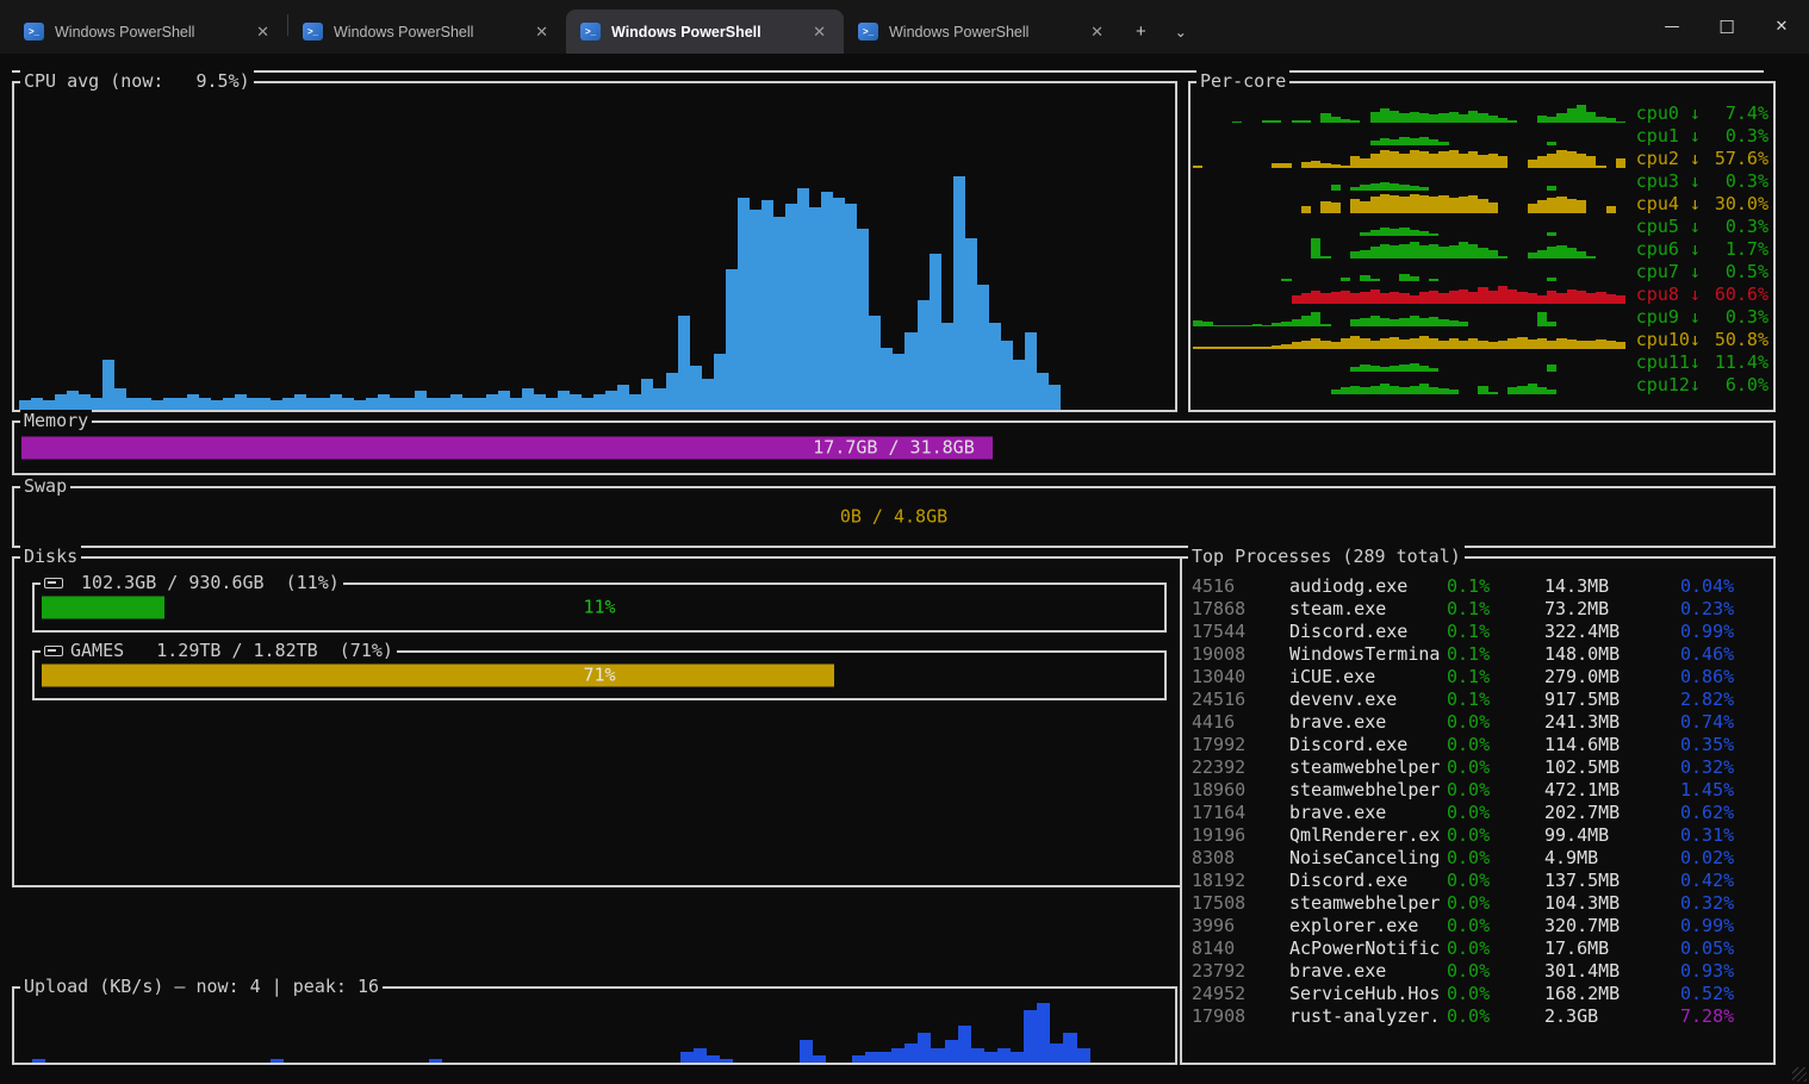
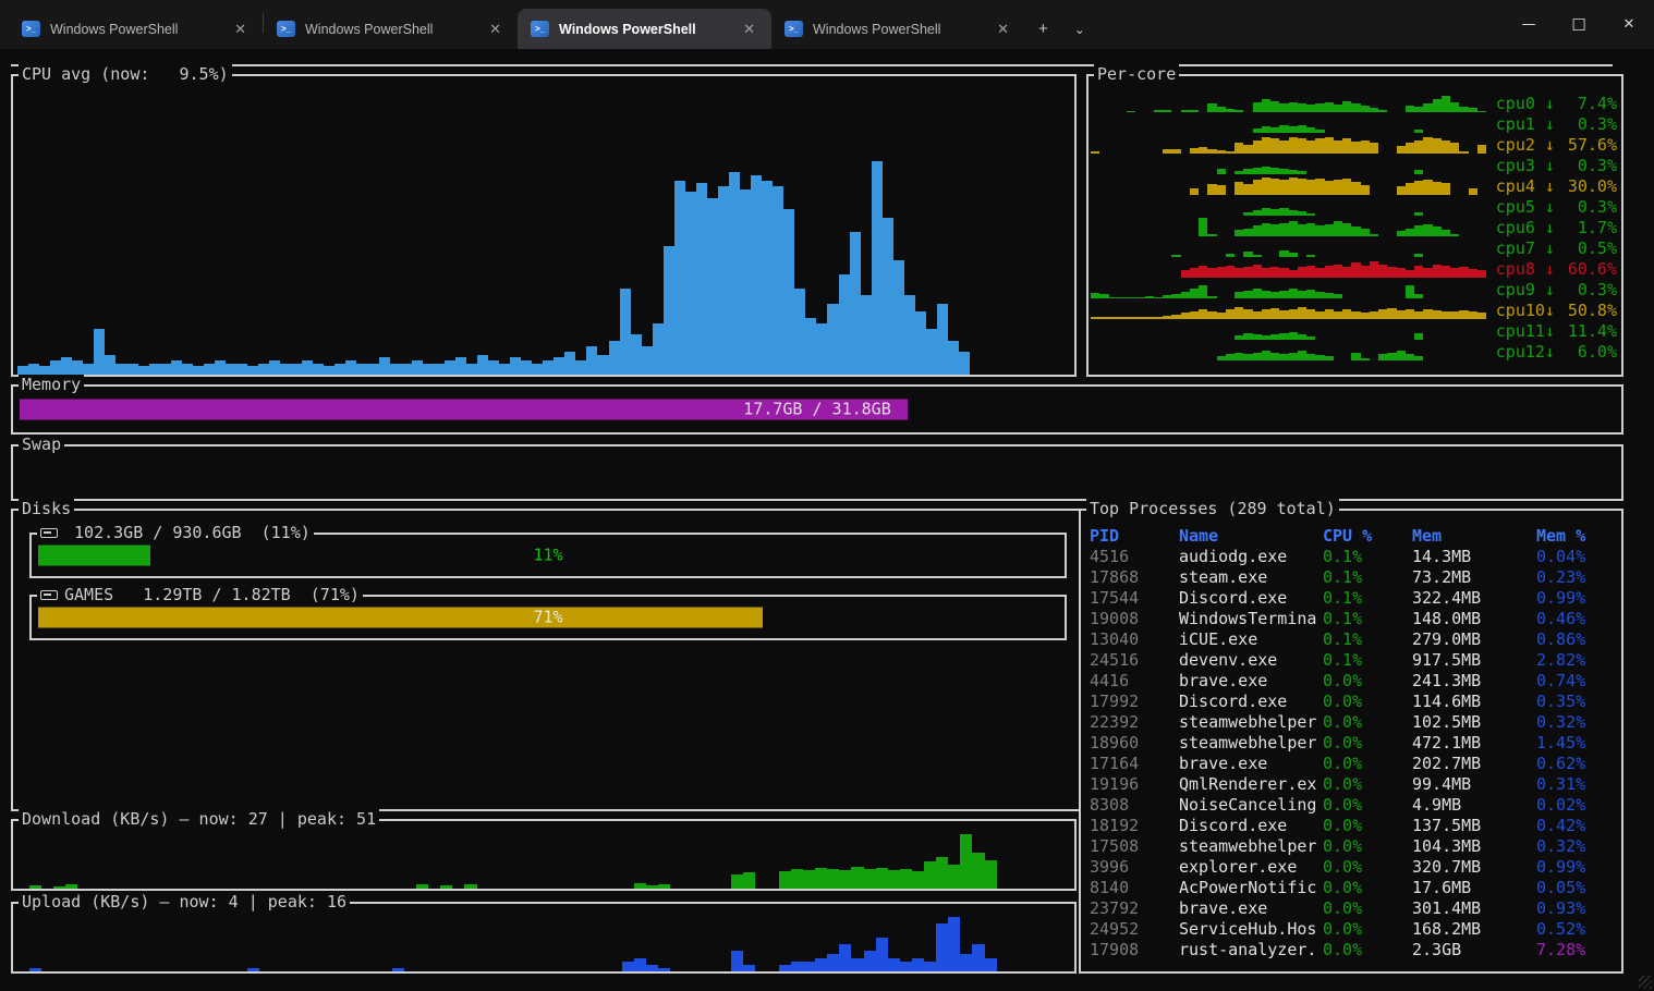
  >_
  Windows PowerShell
  ✕
  >_
  Windows PowerShell
  ✕
  >_
  Windows PowerShell
  ✕
  >_
  Windows PowerShell
  ✕
  +
  ⌄
  —
  ☐
  ✕
  CPU avg (now: 9.5%)
  Per-core
  cpu0 ↓ 7.4%
  cpu1 ↓ 0.3%
  cpu2 ↓ 57.6%
  cpu3 ↓ 0.3%
  cpu4 ↓ 30.0%
  cpu5 ↓ 0.3%
  cpu6 ↓ 1.7%
  cpu7 ↓ 0.5%
  cpu8 ↓ 60.6%
  cpu9 ↓ 0.3%
  cpu10↓ 50.8%
  cpu11↓ 11.4%
  cpu12↓ 6.0%
  Memory
  17.7GB / 31.8GB
  Swap
- 0B / 4.8GB
  Disks
  102.3GB / 930.6GB (11%)
  11%
  GAMES 1.29TB / 1.82TB (71%)
  71%
+ Download (KB/s) — now: 27 | peak: 51
  Upload (KB/s) — now: 4 | peak: 16
  Top Processes (289 total)
+ PID
+ Name
+ CPU %
+ Mem
+ Mem %
  4516
  audiodg.exe
  0.1%
  14.3MB
  0.04%
  17868
  steam.exe
  0.1%
  73.2MB
  0.23%
  17544
  Discord.exe
  0.1%
  322.4MB
  0.99%
  19008
  WindowsTermina
  0.1%
  148.0MB
  0.46%
  13040
  iCUE.exe
  0.1%
  279.0MB
  0.86%
  24516
  devenv.exe
  0.1%
  917.5MB
  2.82%
  4416
  brave.exe
  0.0%
  241.3MB
  0.74%
  17992
  Discord.exe
  0.0%
  114.6MB
  0.35%
  22392
  steamwebhelper
  0.0%
  102.5MB
  0.32%
  18960
  steamwebhelper
  0.0%
  472.1MB
  1.45%
  17164
  brave.exe
  0.0%
  202.7MB
  0.62%
  19196
  QmlRenderer.ex
  0.0%
  99.4MB
  0.31%
  8308
  NoiseCanceling
  0.0%
  4.9MB
  0.02%
  18192
  Discord.exe
  0.0%
  137.5MB
  0.42%
  17508
  steamwebhelper
  0.0%
  104.3MB
  0.32%
  3996
  explorer.exe
  0.0%
  320.7MB
  0.99%
  8140
  AcPowerNotific
  0.0%
  17.6MB
  0.05%
  23792
  brave.exe
  0.0%
  301.4MB
  0.93%
  24952
  ServiceHub.Hos
  0.0%
  168.2MB
  0.52%
  17908
  rust-analyzer.
  0.0%
  2.3GB
  7.28%
